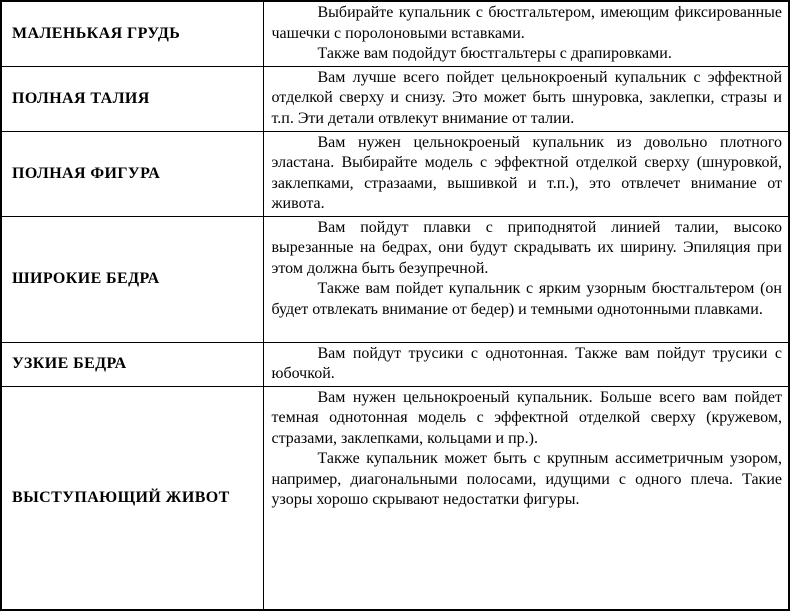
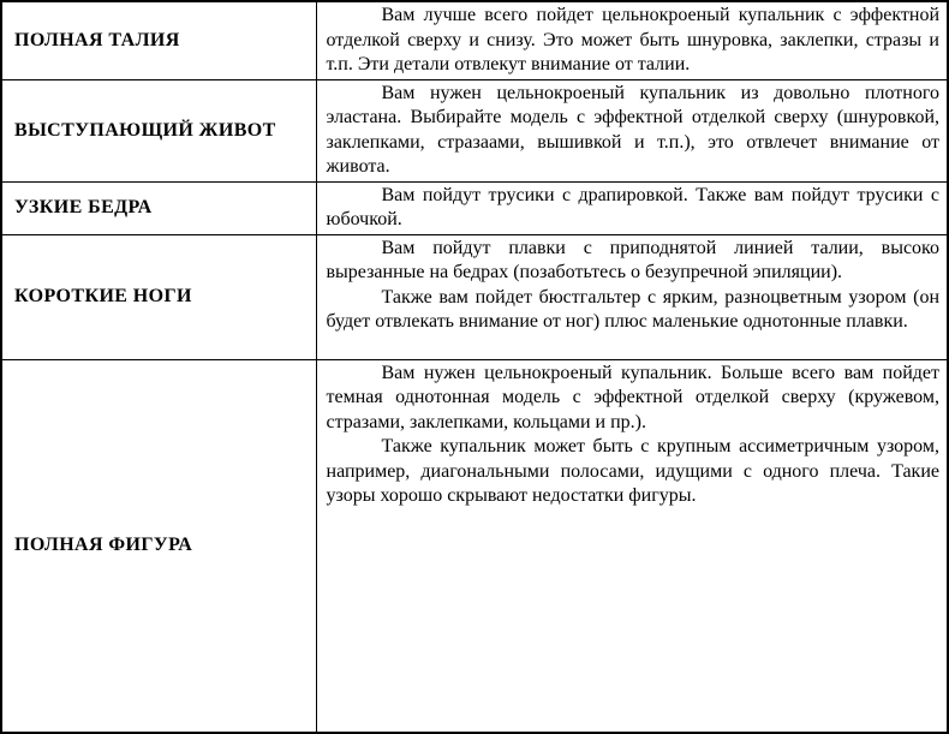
- МАЛЕНЬКАЯ ГРУДЬ	Выбирайте купальник с бюстгальтером, имеющим фиксированные чашечки с поролоновыми вставками. Также вам подойдут бюстгальтеры с драпировками.
  ПОЛНАЯ ТАЛИЯ	Вам лучше всего пойдет цельнокроеный купальник с эффектной отделкой сверху и снизу. Это может быть шнуровка, заклепки, стразы и т.п. Эти детали отвлекут внимание от талии.
- ПОЛНАЯ ФИГУРА	Вам нужен цельнокроеный купальник из довольно плотного эластана. Выбирайте модель с эффектной отделкой сверху (шнуровкой, заклепками, стразаами, вышивкой и т.п.), это отвлечет внимание от живота.
+ ВЫСТУПАЮЩИЙ ЖИВОТ	Вам нужен цельнокроеный купальник из довольно плотного эластана. Выбирайте модель с эффектной отделкой сверху (шнуровкой, заклепками, стразаами, вышивкой и т.п.), это отвлечет внимание от живота.
- ШИРОКИЕ БЕДРА	Вам пойдут плавки с приподнятой линией талии, высоко вырезанные на бедрах, они будут скрадывать их ширину. Эпиляция при этом должна быть безупречной. Также вам пойдет купальник с ярким узорным бюстгальтером (он будет отвлекать внимание от бедер) и темными однотонными плавками.
- УЗКИЕ БЕДРА	Вам пойдут трусики с однотонная. Также вам пойдут трусики с юбочкой.
+ УЗКИЕ БЕДРА	Вам пойдут трусики с драпировкой. Также вам пойдут трусики с юбочкой.
+ КОРОТКИЕ НОГИ	Вам пойдут плавки с приподнятой линией талии, высоко вырезанные на бедрах (позаботьтесь о безупречной эпиляции). Также вам пойдет бюстгальтер с ярким, разноцветным узором (он будет отвлекать внимание от ног) плюс маленькие однотонные плавки.
- ВЫСТУПАЮЩИЙ ЖИВОТ	Вам нужен цельнокроеный купальник. Больше всего вам пойдет темная однотонная модель с эффектной отделкой сверху (кружевом, стразами, заклепками, кольцами и пр.). Также купальник может быть с крупным ассиметричным узором, например, диагональными полосами, идущими с одного плеча. Такие узоры хорошо скрывают недостатки фигуры.
+ ПОЛНАЯ ФИГУРА	Вам нужен цельнокроеный купальник. Больше всего вам пойдет темная однотонная модель с эффектной отделкой сверху (кружевом, стразами, заклепками, кольцами и пр.). Также купальник может быть с крупным ассиметричным узором, например, диагональными полосами, идущими с одного плеча. Такие узоры хорошо скрывают недостатки фигуры.
